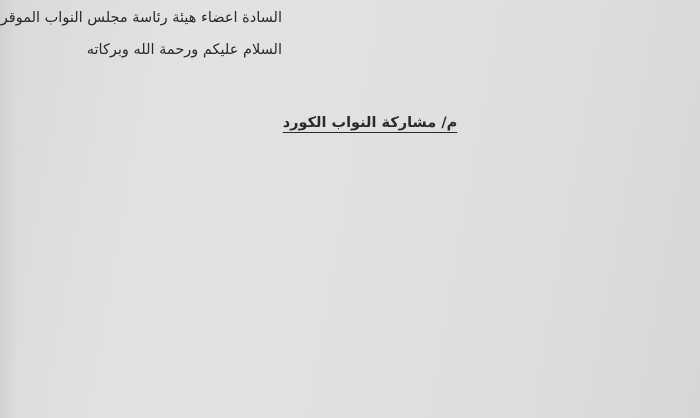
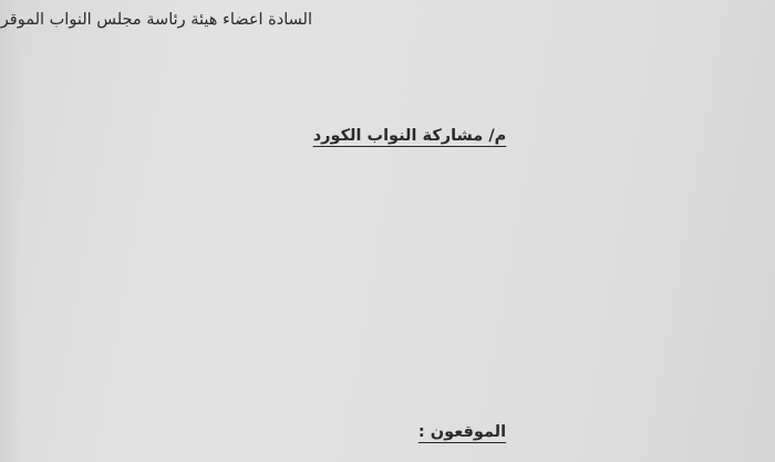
  السادة اعضاء هيئة رئاسة مجلس النواب الموقر
- السلام عليكم ورحمة الله وبركاته
  م/ مشاركة النواب الكورد
+ الموقعون :
